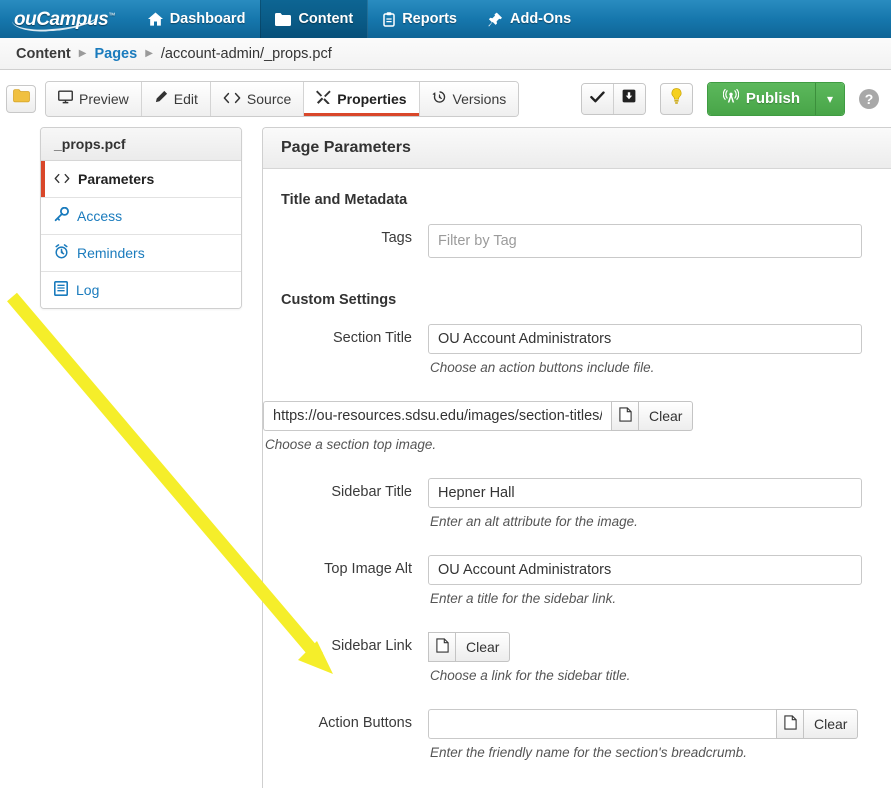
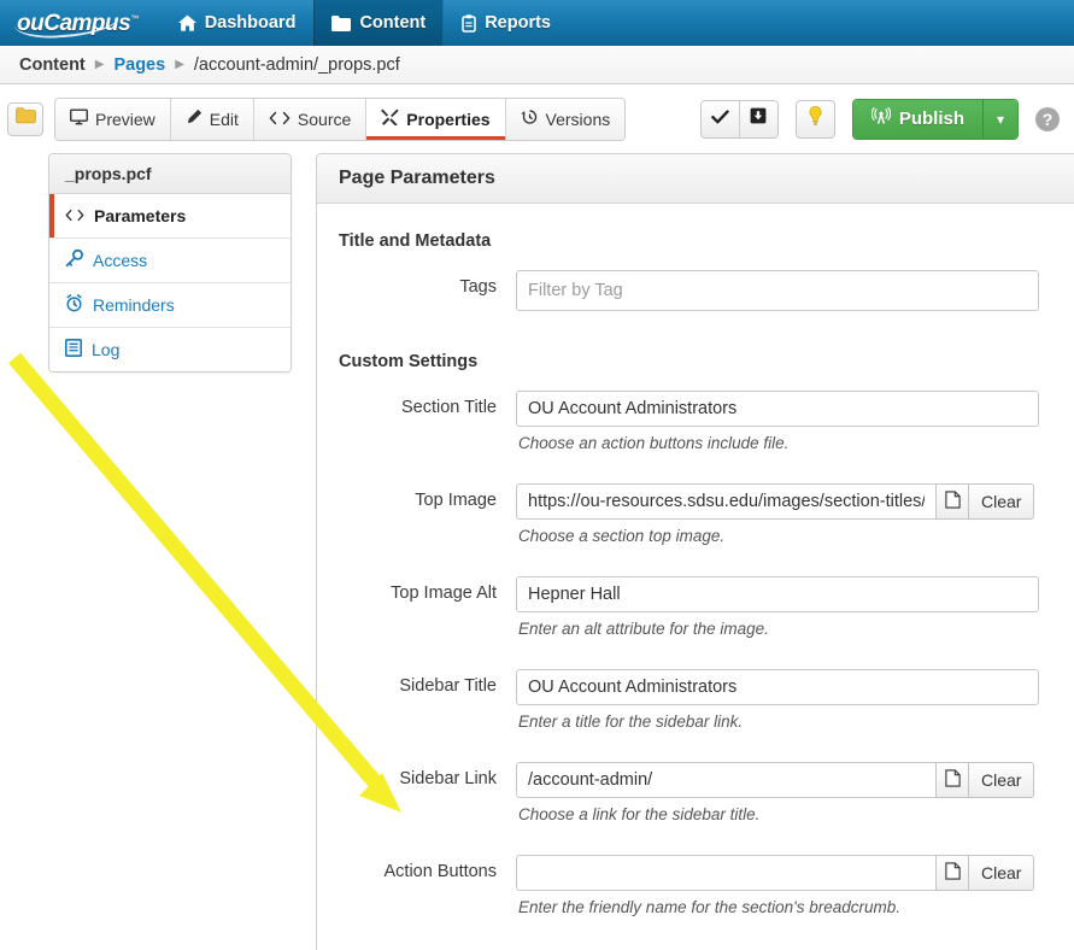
  ouCampus
  Dashboard
  Content
  Reports
- Add-Ons
  Content
  ▶
  Pages
  ▶
  /account-admin/_props.pcf
  Preview
  Edit
  Source
  Properties
  Versions
  Publish
  ▾
  ?
  _props.pcf
  Parameters
  Access
  Reminders
  Log
  Page Parameters
  Title and Metadata
  Tags
  Filter by Tag
  Custom Settings
  Section Title
  OU Account Administrators
  Choose an action buttons include file.
+ Top Image
  https://ou-resources.sdsu.edu/images/section-titles/
  Clear
  Choose a section top image.
- Sidebar Title
+ Top Image Alt
  Hepner Hall
  Enter an alt attribute for the image.
- Top Image Alt
+ Sidebar Title
  OU Account Administrators
  Enter a title for the sidebar link.
  Sidebar Link
+ /account-admin/
  Clear
  Choose a link for the sidebar title.
  Action Buttons
  Clear
  Enter the friendly name for the section's breadcrumb.
